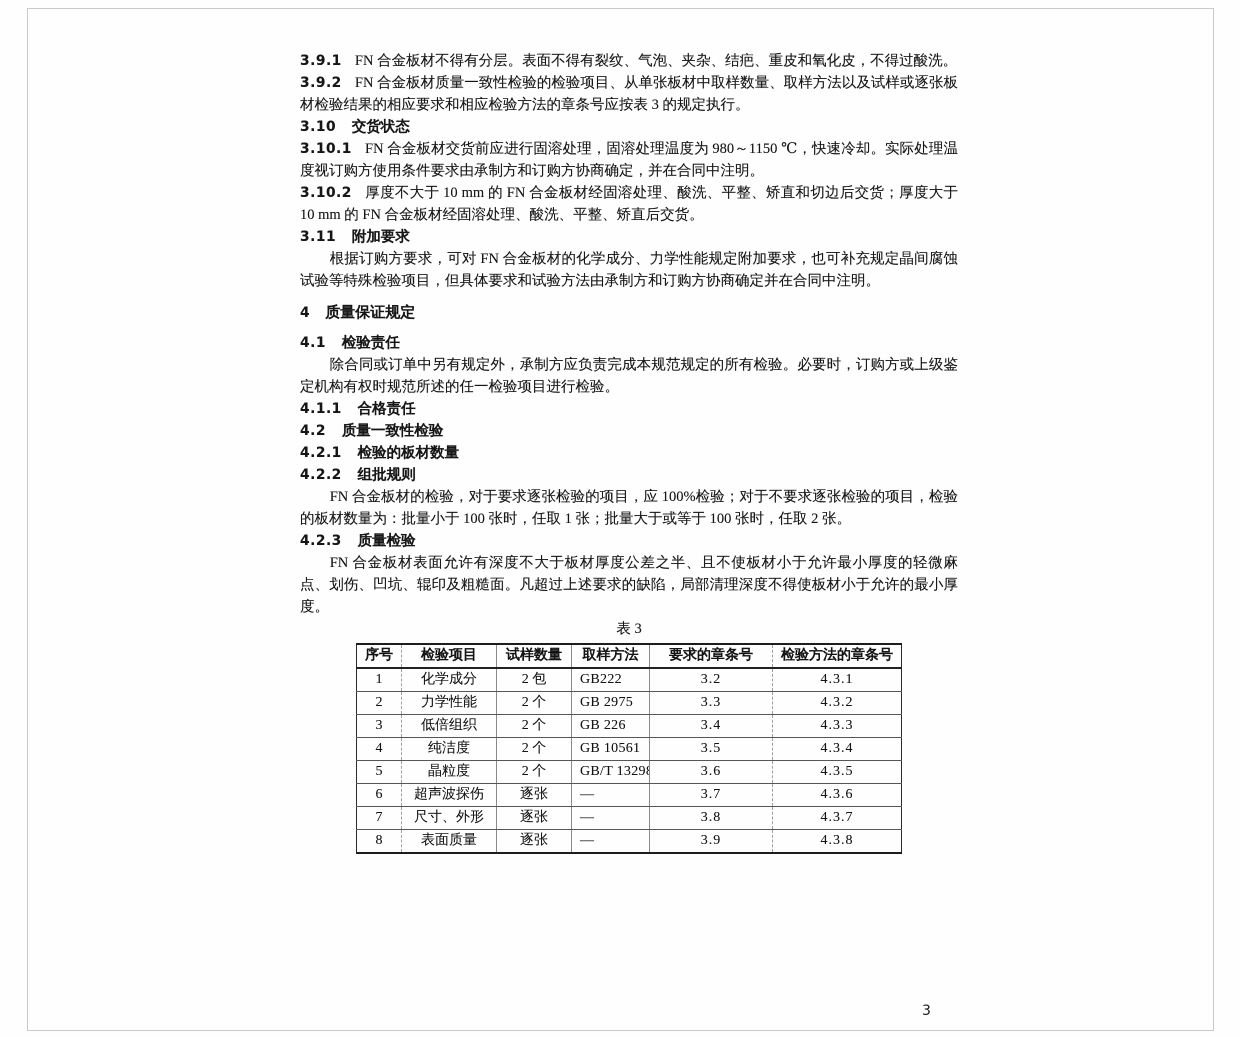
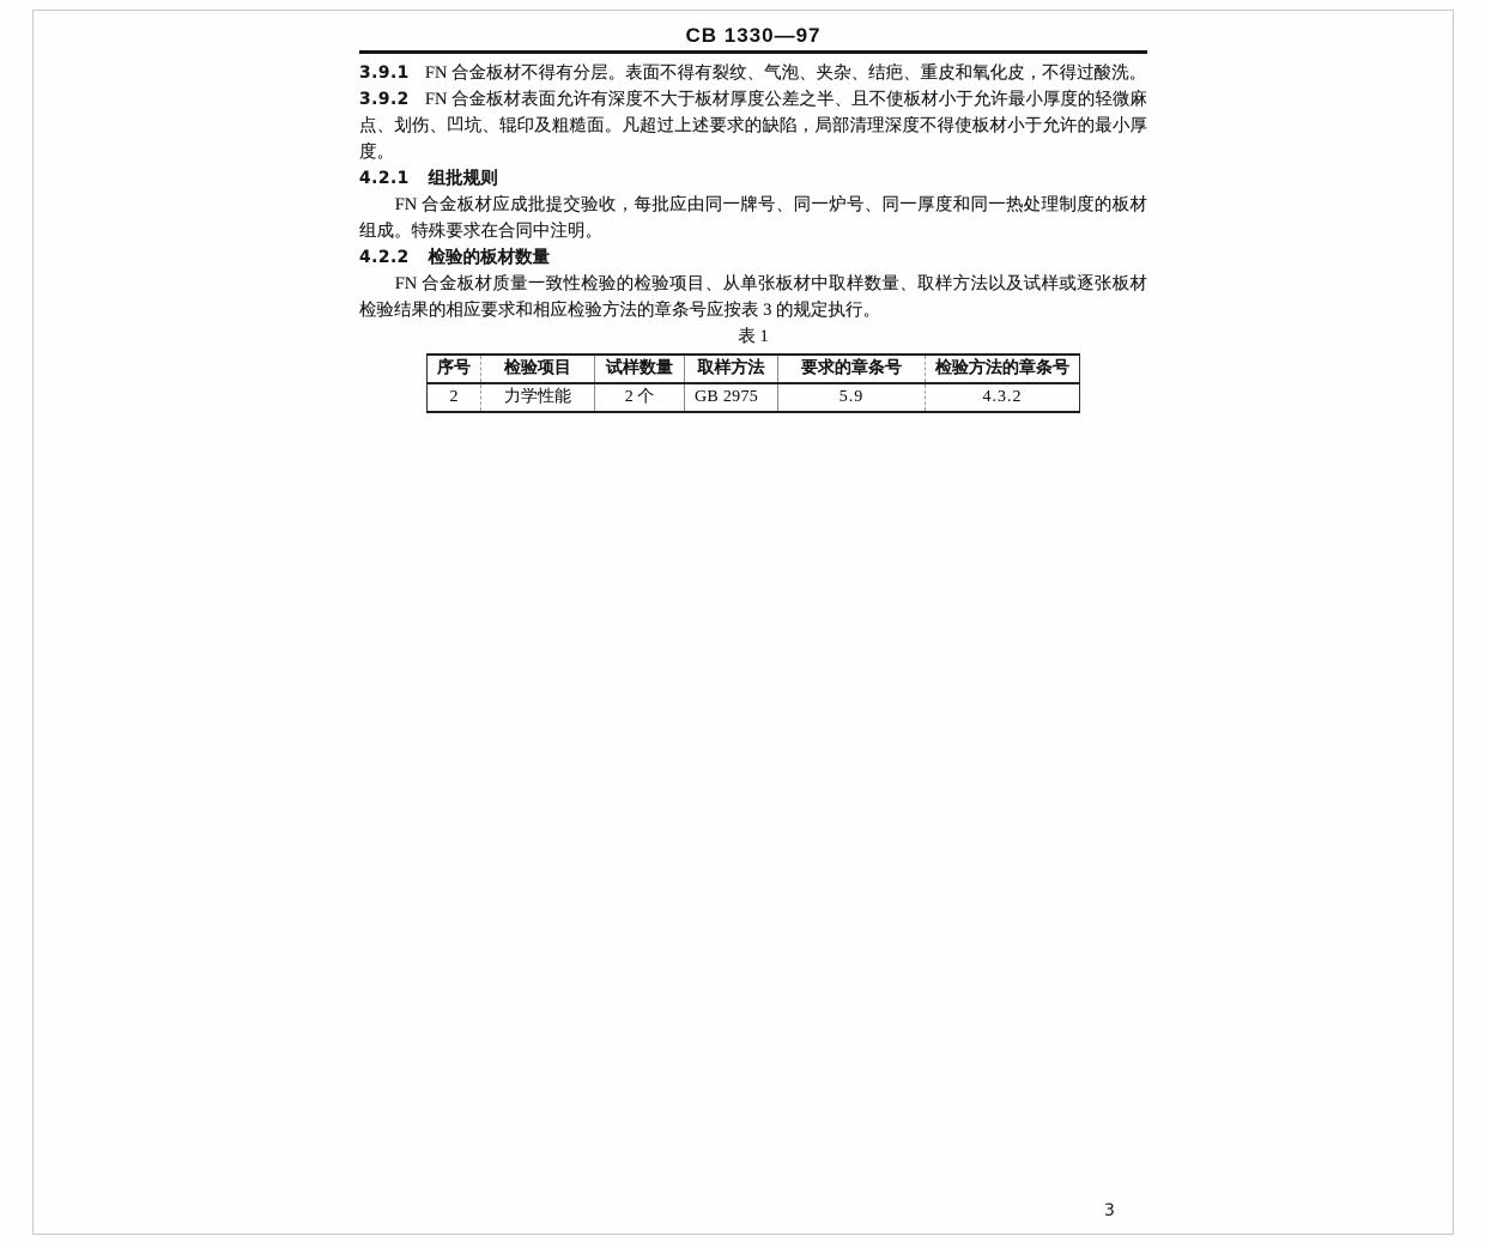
+ CB 1330—97
  3.9.1 FN 合金板材不得有分层。表面不得有裂纹、气泡、夹杂、结疤、重皮和氧化皮，不得过酸洗。
- 3.9.2 FN 合金板材质量一致性检验的检验项目、从单张板材中取样数量、取样方法以及试样或逐张板材检验结果的相应要求和相应检验方法的章条号应按表 3 的规定执行。
+ 3.9.2 FN 合金板材表面允许有深度不大于板材厚度公差之半、且不使板材小于允许最小厚度的轻微麻点、划伤、凹坑、辊印及粗糙面。凡超过上述要求的缺陷，局部清理深度不得使板材小于允许的最小厚度。
- 3.10 交货状态
- 3.10.1 FN 合金板材交货前应进行固溶处理，固溶处理温度为 980～1150 ℃，快速冷却。实际处理温度视订购方使用条件要求由承制方和订购方协商确定，并在合同中注明。
- 3.10.2 厚度不大于 10 mm 的 FN 合金板材经固溶处理、酸洗、平整、矫直和切边后交货；厚度大于 10 mm 的 FN 合金板材经固溶处理、酸洗、平整、矫直后交货。
- 3.11 附加要求
- 根据订购方要求，可对 FN 合金板材的化学成分、力学性能规定附加要求，也可补充规定晶间腐蚀试验等特殊检验项目，但具体要求和试验方法由承制方和订购方协商确定并在合同中注明。
- 4 质量保证规定
- 4.1 检验责任
- 除合同或订单中另有规定外，承制方应负责完成本规范规定的所有检验。必要时，订购方或上级鉴定机构有权时规范所述的任一检验项目进行检验。
- 4.1.1 合格责任
- 4.2 质量一致性检验
- 4.2.1 检验的板材数量
+ 4.2.1 组批规则
+ FN 合金板材应成批提交验收，每批应由同一牌号、同一炉号、同一厚度和同一热处理制度的板材组成。特殊要求在合同中注明。
- 4.2.2 组批规则
+ 4.2.2 检验的板材数量
- FN 合金板材的检验，对于要求逐张检验的项目，应 100%检验；对于不要求逐张检验的项目，检验的板材数量为：批量小于 100 张时，任取 1 张；批量大于或等于 100 张时，任取 2 张。
- 4.2.3 质量检验
- FN 合金板材表面允许有深度不大于板材厚度公差之半、且不使板材小于允许最小厚度的轻微麻点、划伤、凹坑、辊印及粗糙面。凡超过上述要求的缺陷，局部清理深度不得使板材小于允许的最小厚度。
+ FN 合金板材质量一致性检验的检验项目、从单张板材中取样数量、取样方法以及试样或逐张板材检验结果的相应要求和相应检验方法的章条号应按表 3 的规定执行。
- 表 3
+ 表 1
  序号	检验项目	试样数量	取样方法	要求的章条号	检验方法的章条号
- 1	化学成分	2 包	GB222	3.2	4.3.1
- 2	力学性能	2 个	GB 2975	3.3	4.3.2
+ 2	力学性能	2 个	GB 2975	5.9	4.3.2
- 3	低倍组织	2 个	GB 226	3.4	4.3.3
- 4	纯洁度	2 个	GB 10561	3.5	4.3.4
- 5	晶粒度	2 个	GB/T 13298	3.6	4.3.5
- 6	超声波探伤	逐张	—	3.7	4.3.6
- 7	尺寸、外形	逐张	—	3.8	4.3.7
- 8	表面质量	逐张	—	3.9	4.3.8
  3
